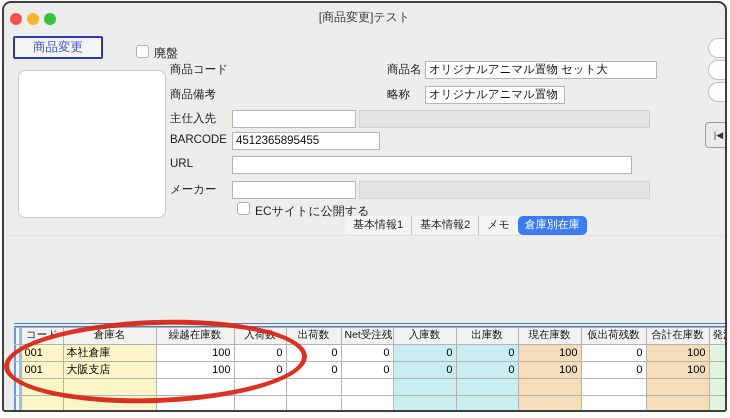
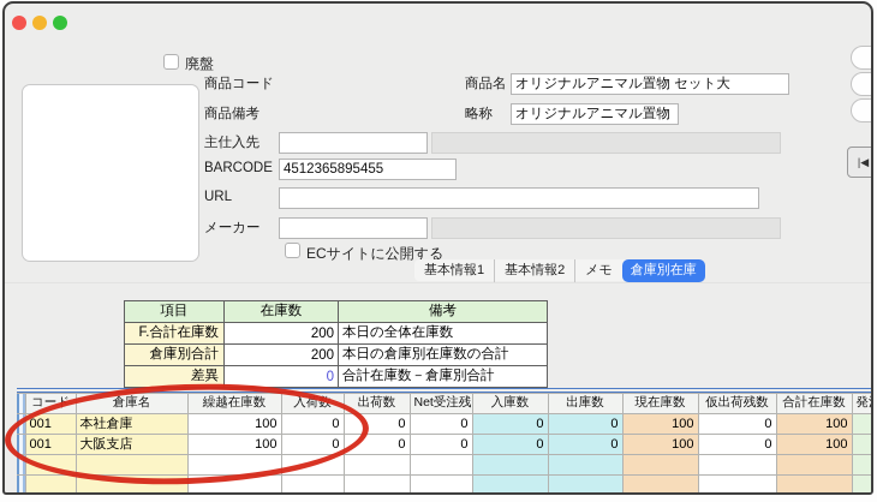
- [商品変更]テスト
- 商品変更
  廃盤
  商品コード
  商品名
  オリジナルアニマル置物 セット大
  商品備考
  略称
  オリジナルアニマル置物
  主仕入先
  BARCODE
  4512365895455
  URL
  メーカー
  ECサイトに公開する
  |◀
  基本情報1
  基本情報2
  メモ
  倉庫別在庫
+ 項目	在庫数	備考
+ F.合計在庫数	200	本日の全体在庫数
+ 倉庫別合計	200	本日の倉庫別在庫数の合計
+ 差異	0	合計在庫数－倉庫別合計
  	コード	倉庫名	繰越在庫数	入荷数	出荷数	Net受注残	入庫数	出庫数	現在庫数	仮出荷残数	合計在庫数	発
  	001	本社倉庫	100	0	0	0	0	0	100	0	100
  	001	大阪支店	100	0	0	0	0	0	100	0	100
